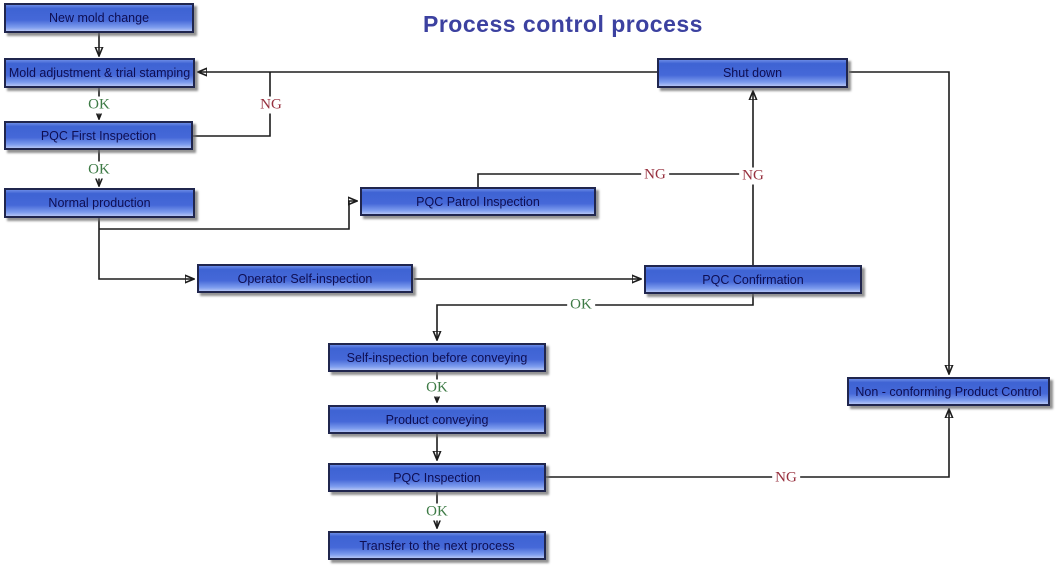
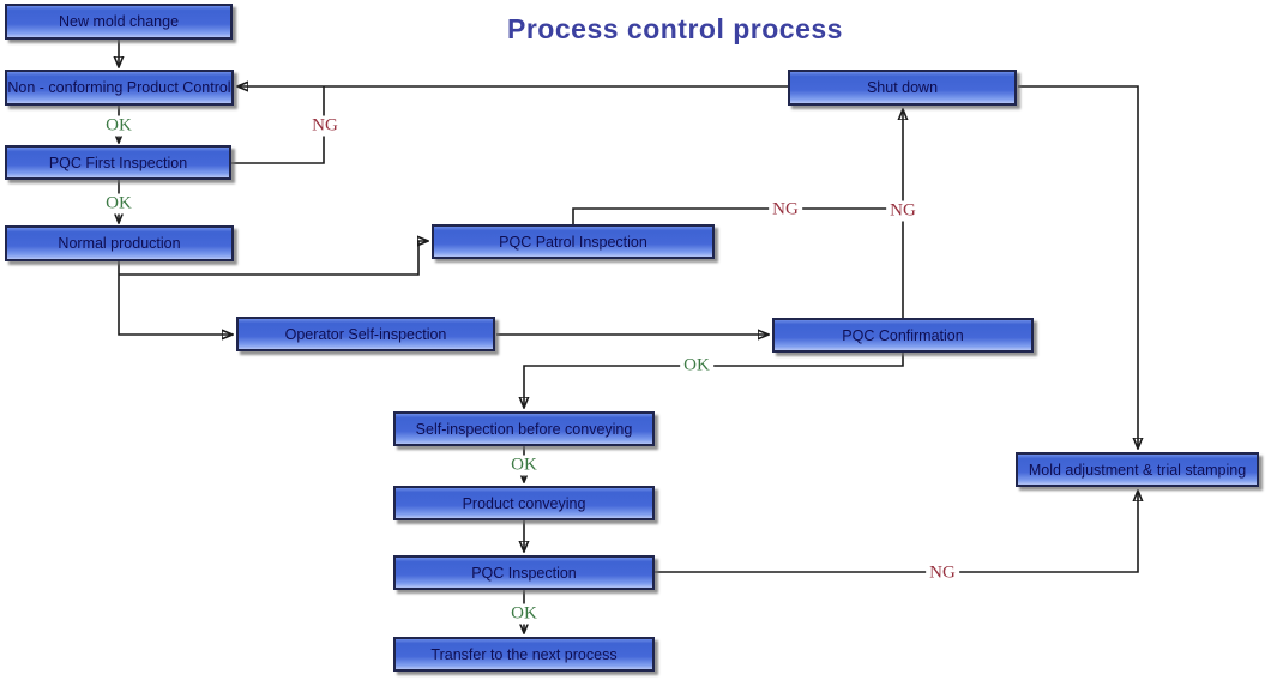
  Process control process
  New mold change
- Mold adjustment & trial stamping
+ Non - conforming Product Control
  PQC First Inspection
  Normal production
  PQC Patrol Inspection
  Operator Self-inspection
  PQC Confirmation
  Shut down
  Self-inspection before conveying
  Product conveying
  PQC Inspection
  Transfer to the next process
- Non - conforming Product Control
+ Mold adjustment & trial stamping
  OK
  NG
  OK
  NG
  NG
  OK
  OK
  OK
  NG
